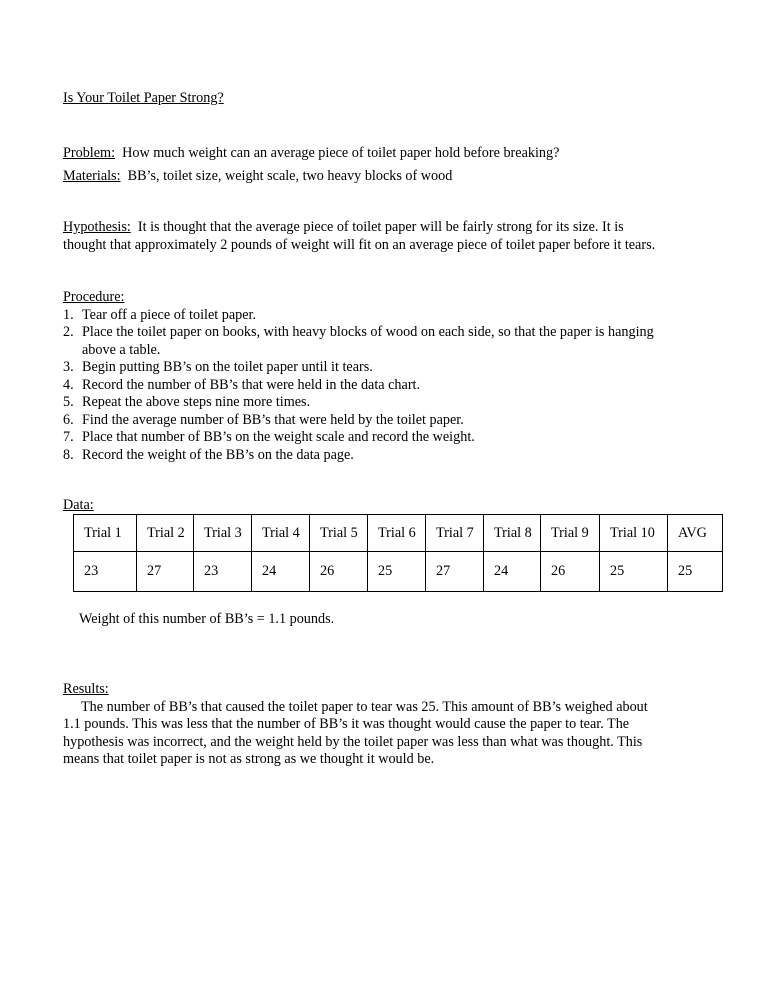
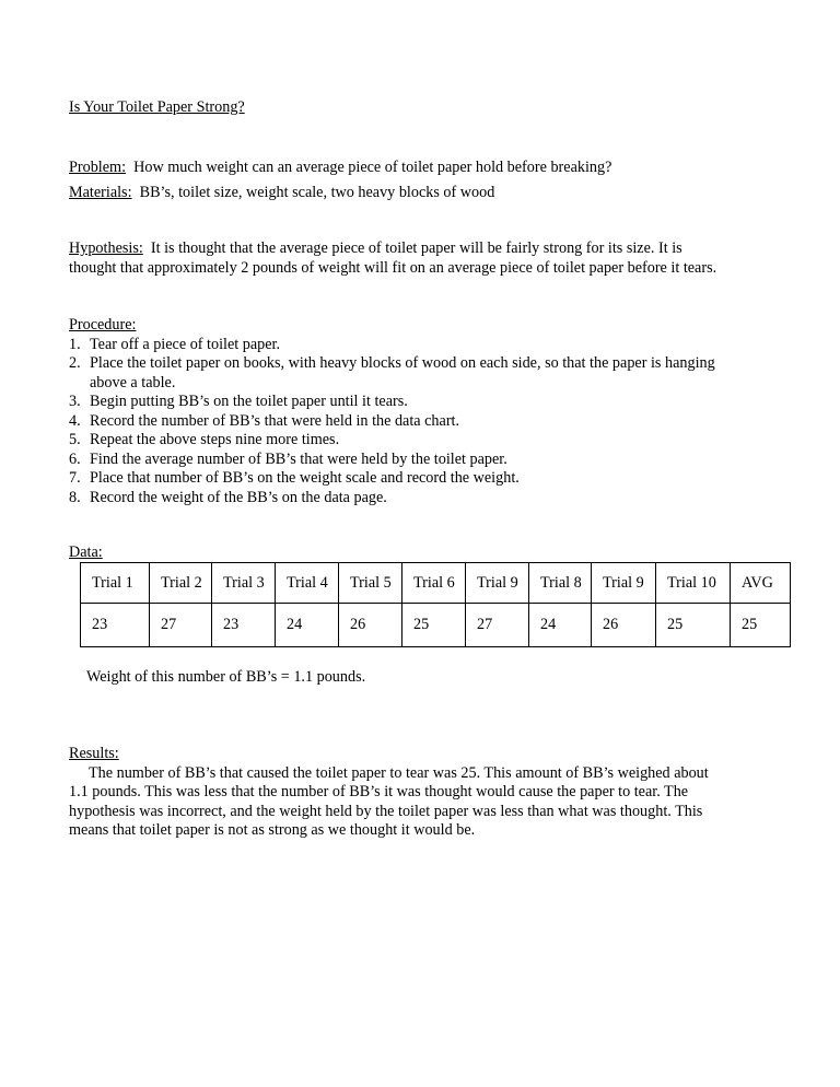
  Is Your Toilet Paper Strong?
  Problem: How much weight can an average piece of toilet paper hold before breaking?
  Materials: BB’s, toilet size, weight scale, two heavy blocks of wood
  Hypothesis: It is thought that the average piece of toilet paper will be fairly strong for its size. It is
  thought that approximately 2 pounds of weight will fit on an average piece of toilet paper before it tears.
  Procedure:
  1.
  Tear off a piece of toilet paper.
  2.
  Place the toilet paper on books, with heavy blocks of wood on each side, so that the paper is hanging
  above a table.
  3.
  Begin putting BB’s on the toilet paper until it tears.
  4.
  Record the number of BB’s that were held in the data chart.
  5.
  Repeat the above steps nine more times.
  6.
  Find the average number of BB’s that were held by the toilet paper.
  7.
  Place that number of BB’s on the weight scale and record the weight.
  8.
  Record the weight of the BB’s on the data page.
  Data:
- Trial 1	Trial 2	Trial 3	Trial 4	Trial 5	Trial 6	Trial 7	Trial 8	Trial 9	Trial 10	AVG
+ Trial 1	Trial 2	Trial 3	Trial 4	Trial 5	Trial 6	Trial 9	Trial 8	Trial 9	Trial 10	AVG
  23	27	23	24	26	25	27	24	26	25	25
  Weight of this number of BB’s = 1.1 pounds.
  Results:
  The number of BB’s that caused the toilet paper to tear was 25. This amount of BB’s weighed about
  1.1 pounds. This was less that the number of BB’s it was thought would cause the paper to tear. The
  hypothesis was incorrect, and the weight held by the toilet paper was less than what was thought. This
  means that toilet paper is not as strong as we thought it would be.
